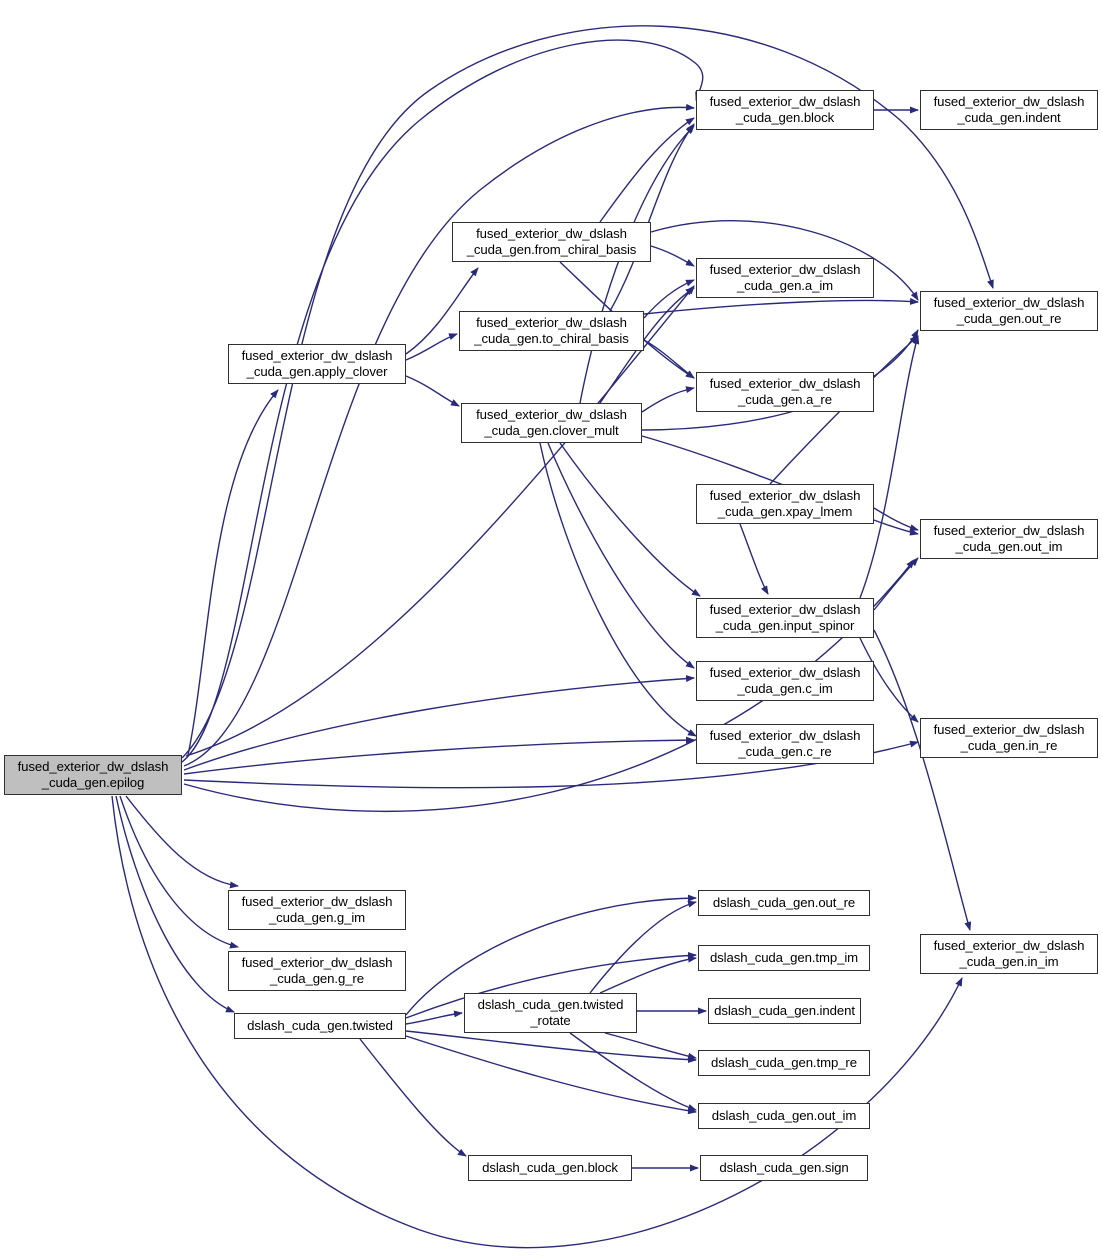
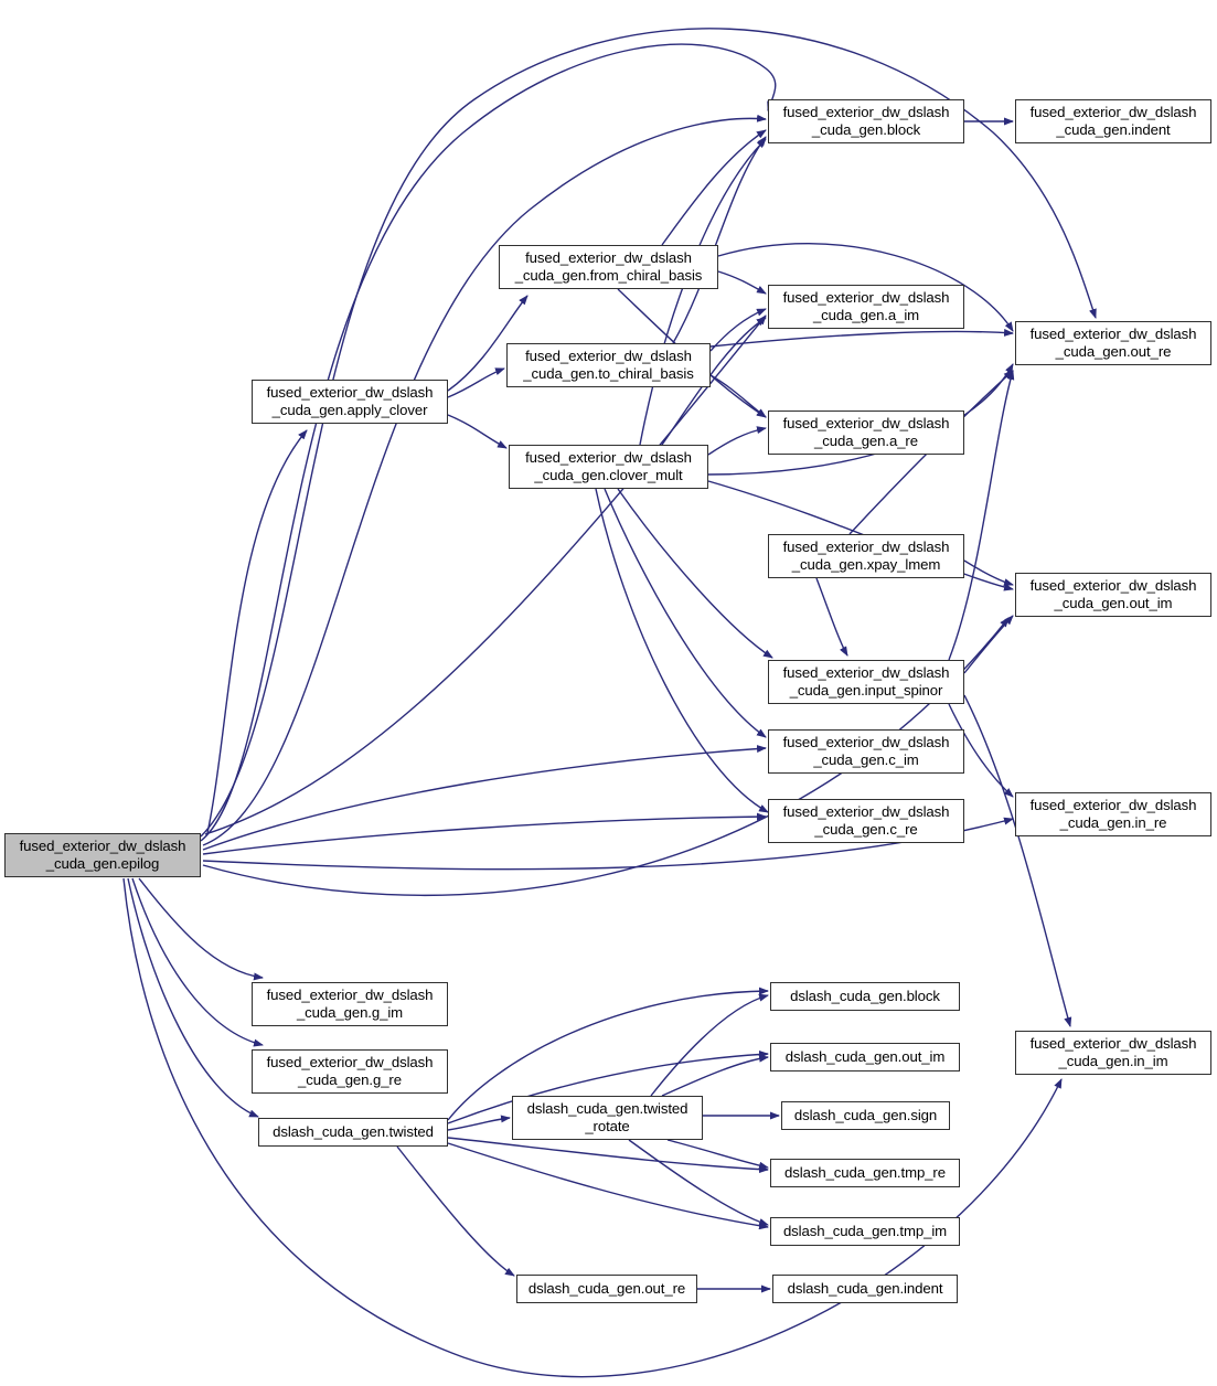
  fused_exterior_dw_dslash
  _cuda_gen.epilog
  fused_exterior_dw_dslash
  _cuda_gen.apply_clover
  fused_exterior_dw_dslash
  _cuda_gen.from_chiral_basis
  fused_exterior_dw_dslash
  _cuda_gen.to_chiral_basis
  fused_exterior_dw_dslash
  _cuda_gen.clover_mult
  fused_exterior_dw_dslash
  _cuda_gen.block
  fused_exterior_dw_dslash
  _cuda_gen.indent
  fused_exterior_dw_dslash
  _cuda_gen.a_im
  fused_exterior_dw_dslash
  _cuda_gen.a_re
  fused_exterior_dw_dslash
  _cuda_gen.out_re
  fused_exterior_dw_dslash
  _cuda_gen.xpay_lmem
  fused_exterior_dw_dslash
  _cuda_gen.out_im
  fused_exterior_dw_dslash
  _cuda_gen.input_spinor
  fused_exterior_dw_dslash
  _cuda_gen.c_im
  fused_exterior_dw_dslash
  _cuda_gen.c_re
  fused_exterior_dw_dslash
  _cuda_gen.in_re
  fused_exterior_dw_dslash
  _cuda_gen.in_im
  fused_exterior_dw_dslash
  _cuda_gen.g_im
  fused_exterior_dw_dslash
  _cuda_gen.g_re
  dslash_cuda_gen.twisted
  dslash_cuda_gen.twisted
  _rotate
- dslash_cuda_gen.out_re
+ dslash_cuda_gen.block
- dslash_cuda_gen.tmp_im
+ dslash_cuda_gen.out_im
- dslash_cuda_gen.indent
+ dslash_cuda_gen.sign
  dslash_cuda_gen.tmp_re
- dslash_cuda_gen.out_im
+ dslash_cuda_gen.tmp_im
- dslash_cuda_gen.block
+ dslash_cuda_gen.out_re
- dslash_cuda_gen.sign
+ dslash_cuda_gen.indent
